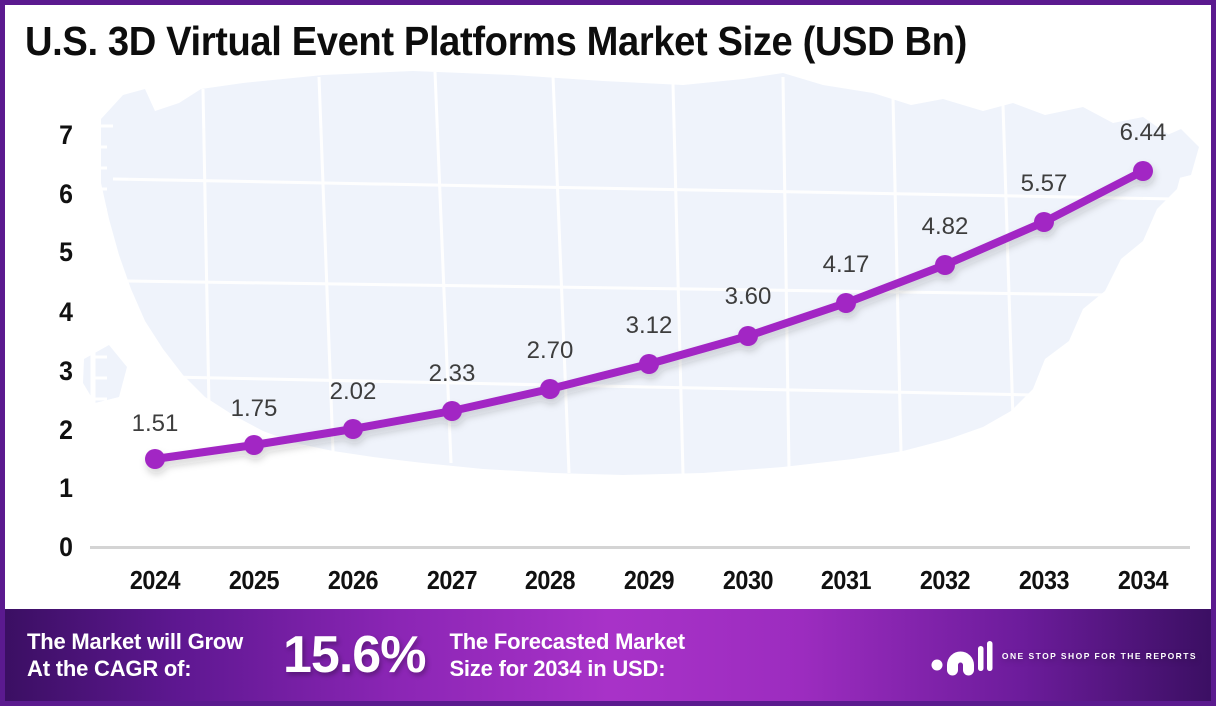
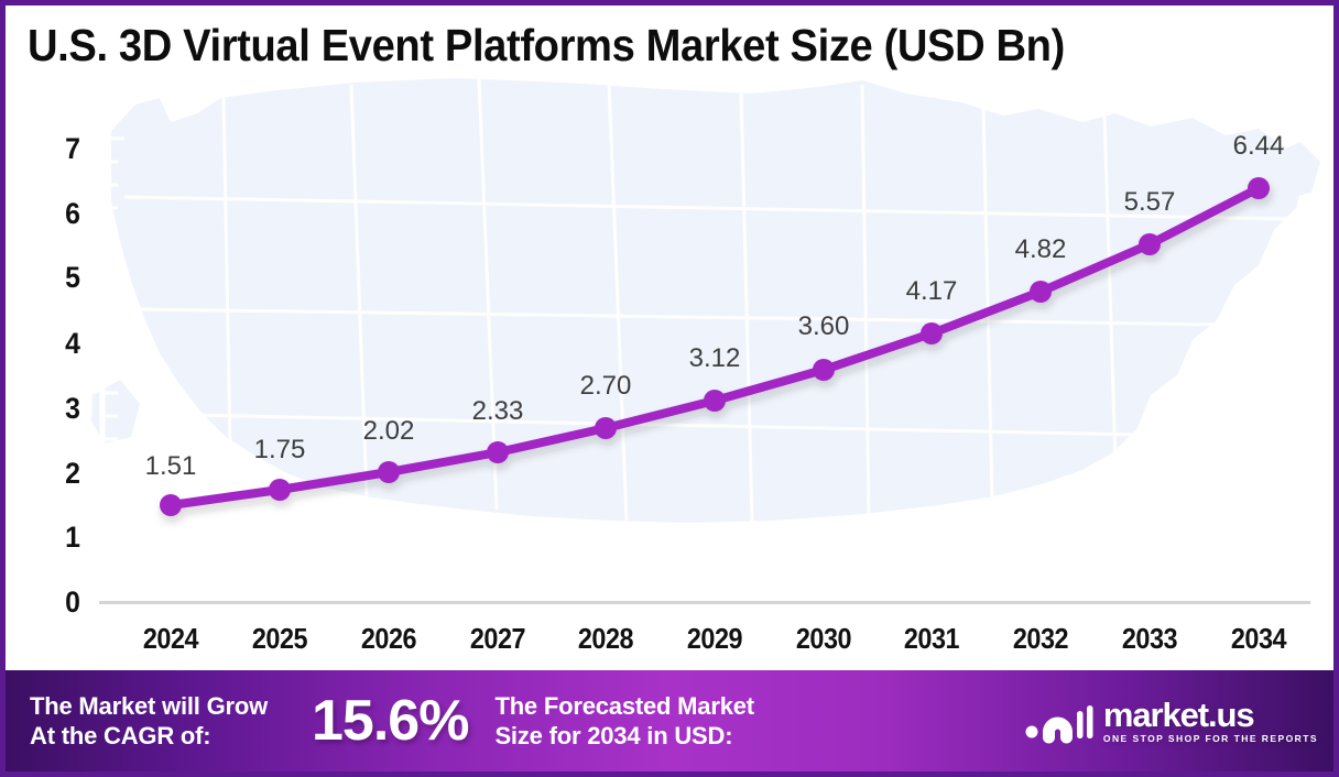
  U.S. 3D Virtual Event Platforms Market Size (USD Bn)
  7
  6
  5
  4
  3
  2
  1
  0
  2024
  2025
  2026
  2027
  2028
  2029
  2030
  2031
  2032
  2033
  2034
  1.51
  1.75
  2.02
  2.33
  2.70
  3.12
  3.60
  4.17
  4.82
  5.57
  6.44
  The Market will Grow
  At the CAGR of:
  15.6%
  The Forecasted Market
  Size for 2034 in USD:
+ market.us
  ONE STOP SHOP FOR THE REPORTS
